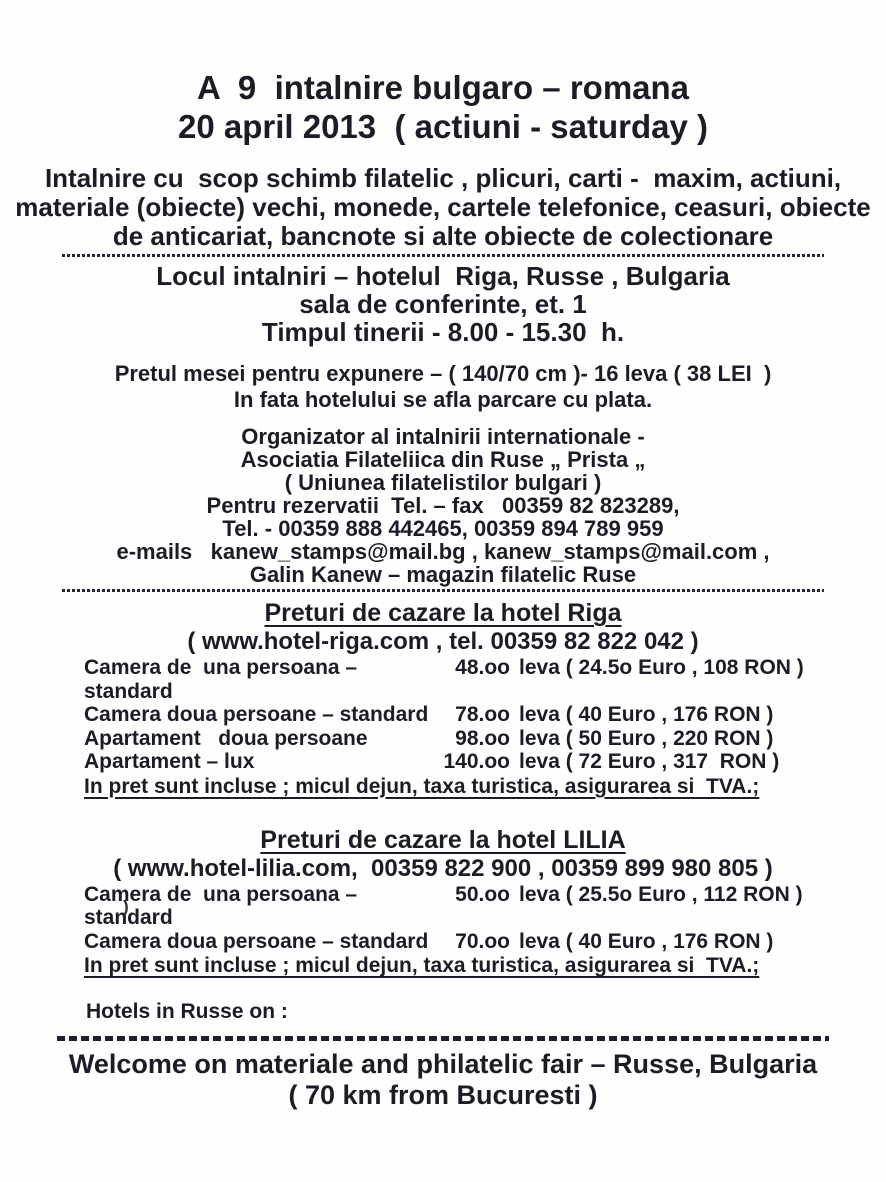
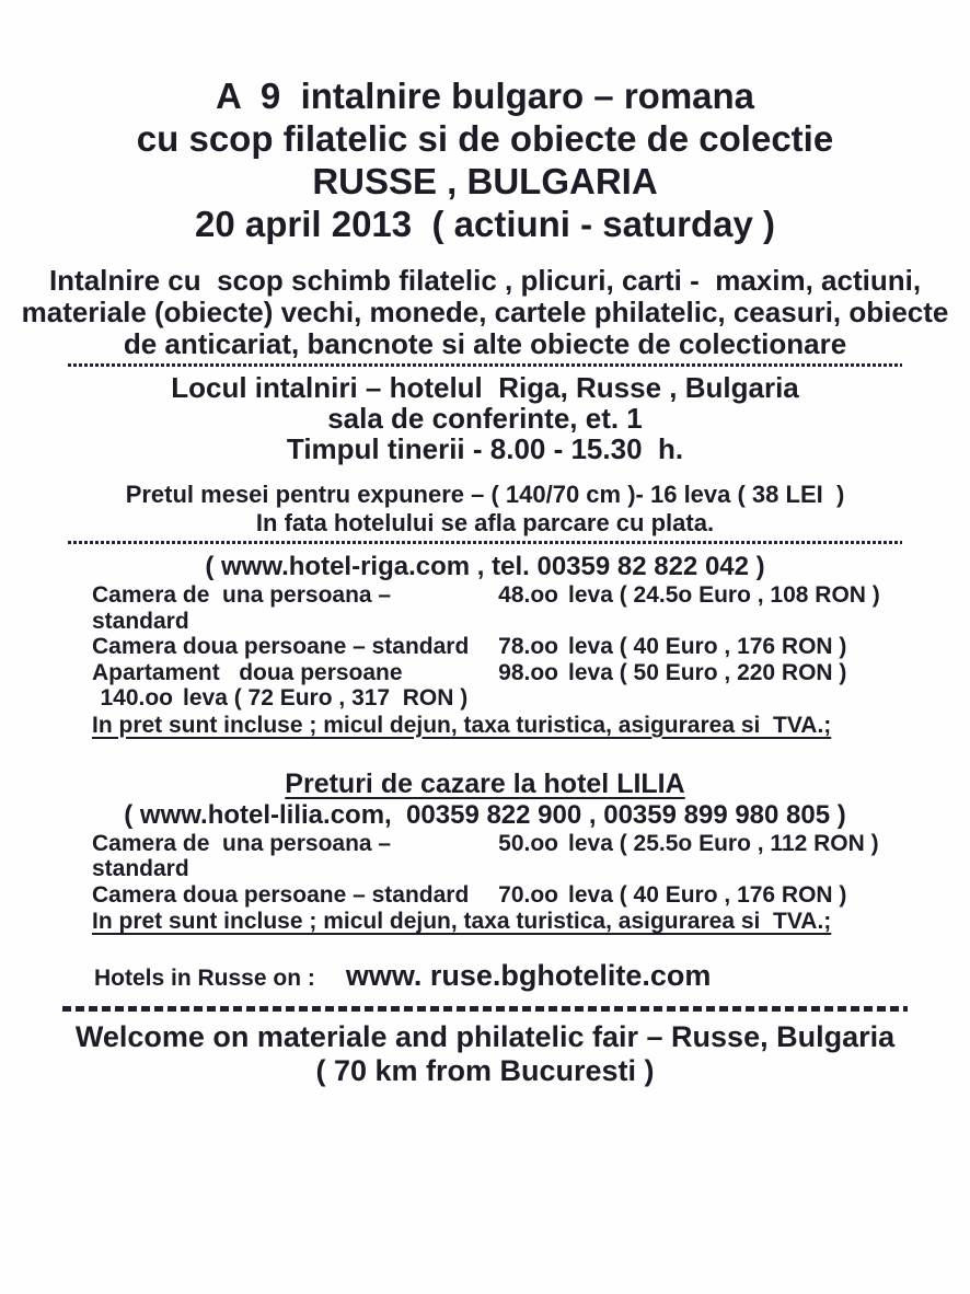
  A 9 intalnire bulgaro – romana
+ cu scop filatelic si de obiecte de colectie
+ RUSSE , BULGARIA
  20 april 2013 ( actiuni - saturday )
  Intalnire cu scop schimb filatelic , plicuri, carti - maxim, actiuni,
- materiale (obiecte) vechi, monede, cartele telefonice, ceasuri, obiecte
+ materiale (obiecte) vechi, monede, cartele philatelic, ceasuri, obiecte
  de anticariat, bancnote si alte obiecte de colectionare
  Locul intalniri – hotelul Riga, Russe , Bulgaria
  sala de conferinte, et. 1
  Timpul tinerii - 8.00 - 15.30 h.
  Pretul mesei pentru expunere – ( 140/70 cm )- 16 leva ( 38 LEI )
  In fata hotelului se afla parcare cu plata.
- )
- Organizator al intalnirii internationale -
- Asociatia Filateliica din Ruse „ Prista „
- ( Uniunea filatelistilor bulgari )
- Pentru rezervatii Tel. – fax 00359 82 823289,
- Tel. - 00359 888 442465, 00359 894 789 959
- e-mails kanew_stamps@mail.bg , kanew_stamps@mail.com ,
- Galin Kanew – magazin filatelic Ruse
- Preturi de cazare la hotel Riga
  ( www.hotel-riga.com , tel. 00359 82 822 042 )
  Camera de una persoana – standard
  48.oo
  leva ( 24.5o Euro , 108 RON )
  Camera doua persoane – standard
  78.oo
  leva ( 40 Euro , 176 RON )
  Apartament doua persoane
  98.oo
  leva ( 50 Euro , 220 RON )
- Apartament – lux
  140.oo
  leva ( 72 Euro , 317 RON )
  In pret sunt incluse ; micul dejun, taxa turistica, asigurarea si TVA.;
  Preturi de cazare la hotel LILIA
  ( www.hotel-lilia.com, 00359 822 900 , 00359 899 980 805 )
  Camera de una persoana – standard
  50.oo
  leva ( 25.5o Euro , 112 RON )
  Camera doua persoane – standard
  70.oo
  leva ( 40 Euro , 176 RON )
  In pret sunt incluse ; micul dejun, taxa turistica, asigurarea si TVA.;
  Hotels in Russe on :
+ www. ruse.bghotelite.com
  Welcome on materiale and philatelic fair – Russe, Bulgaria
  ( 70 km from Bucuresti )
